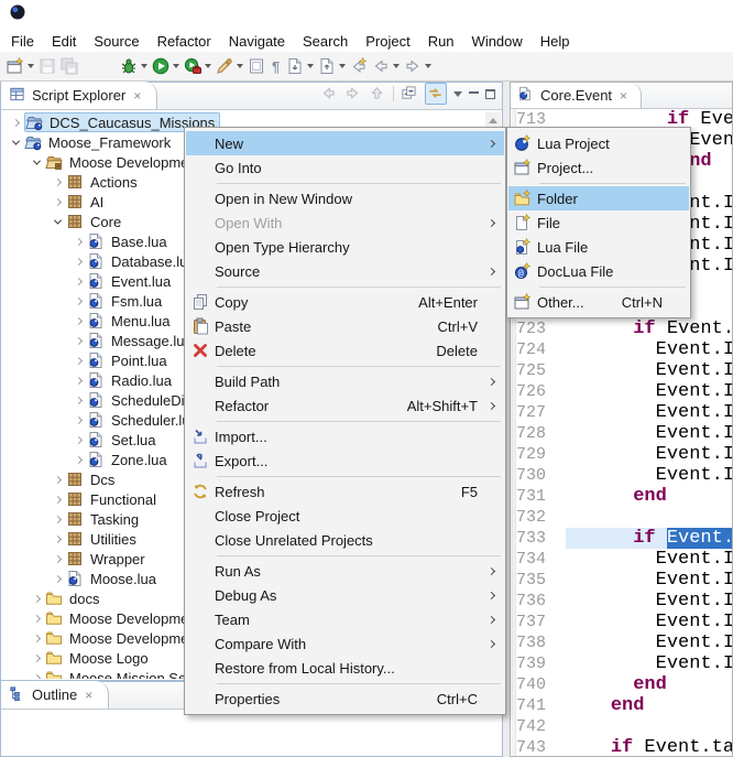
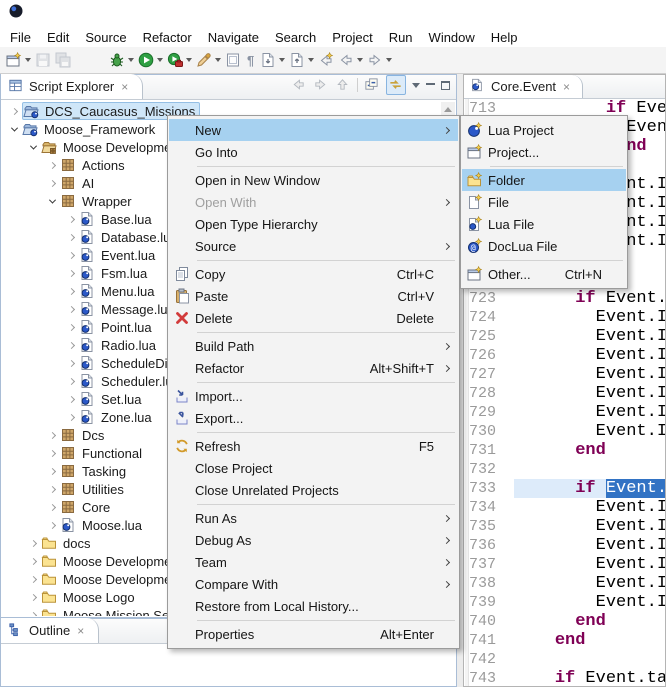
  File
  Edit
  Source
  Refactor
  Navigate
  Search
  Project
  Run
  Window
  Help
  ¶
  Script Explorer
  ×
  DCS_Caucasus_Missions
  Moose_Framework
  Moose Developm
  Actions
  AI
- Core
+ Wrapper
  Base.lua
  Database.l
  Event.lua
  Fsm.lua
  Menu.lua
  Message.lu
  Point.lua
  Radio.lua
  Scheduler.l
  Set.lua
  Zone.lua
  Dcs
  Functional
  Tasking
  Utilities
- Wrapper
+ Core
  Moose.lua
  docs
  Moose Developm
  Moose Developm
  Moose Logo
  Moose Mission Se
  Outline
  ×
  Core.Event
  ×
  713
  723
  724
  725
  726
  727
  728
  729
  730
  731
  732
  733
  734
  735
  736
  737
  738
  739
  740
  741
  742
  743
  if Event.
  Event.I
  Event.I
  Event.I
  Event.I
  Event.I
  Event.I
  Event.I
  end
  if Event.
  Event.I
  Event.I
  Event.I
  Event.I
  Event.I
  Event.I
  end
  end
  if Event.ta
  New
  Go Into
  Open in New Window
  Open With
  Open Type Hierarchy
  Source
  Copy
- Alt+Enter
+ Ctrl+C
  Paste
  Ctrl+V
  Delete
  Delete
  Build Path
  Refactor
  Alt+Shift+T
  Import...
  Export...
  Refresh
  F5
  Close Project
  Close Unrelated Projects
  Run As
  Debug As
  Team
  Compare With
  Restore from Local History...
  Properties
- Ctrl+C
+ Alt+Enter
  Lua Project
  Project...
  Folder
  File
  Lua File
  @
  DocLua File
  Other...
  Ctrl+N
